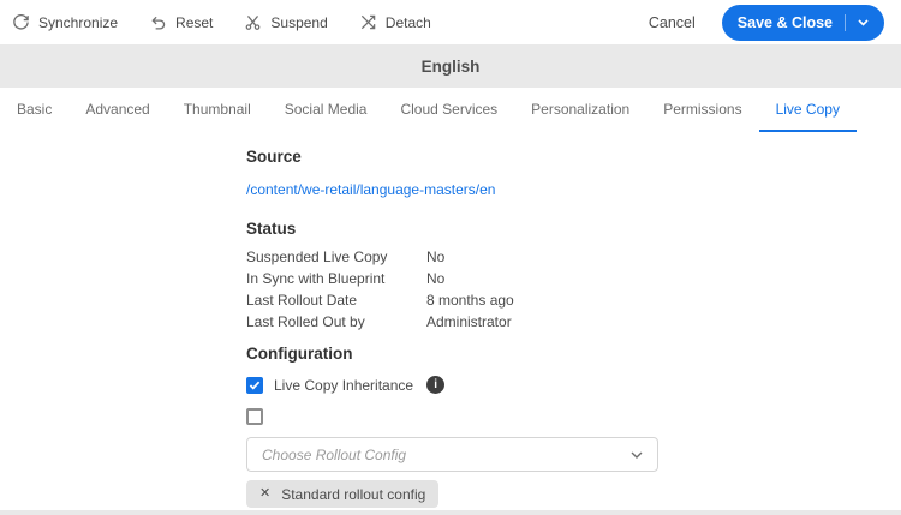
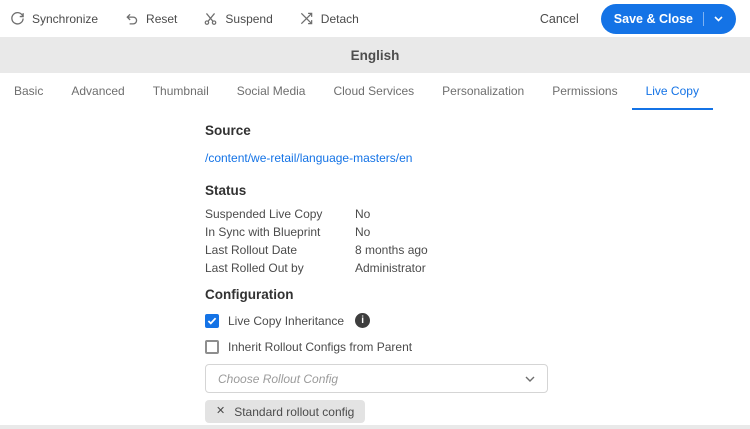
  Synchronize
  Reset
  Suspend
  Detach
  Cancel
  Save & Close
  English
  Basic
  Advanced
  Thumbnail
  Social Media
  Cloud Services
  Personalization
  Permissions
  Live Copy
  Source
  /content/we-retail/language-masters/en
  Status
  Suspended Live Copy
  No
  In Sync with Blueprint
  No
  Last Rollout Date
  8 months ago
  Last Rolled Out by
  Administrator
  Configuration
  Live Copy Inheritance
  i
+ Inherit Rollout Configs from Parent
  Choose Rollout Config
  ✕
  Standard rollout config
